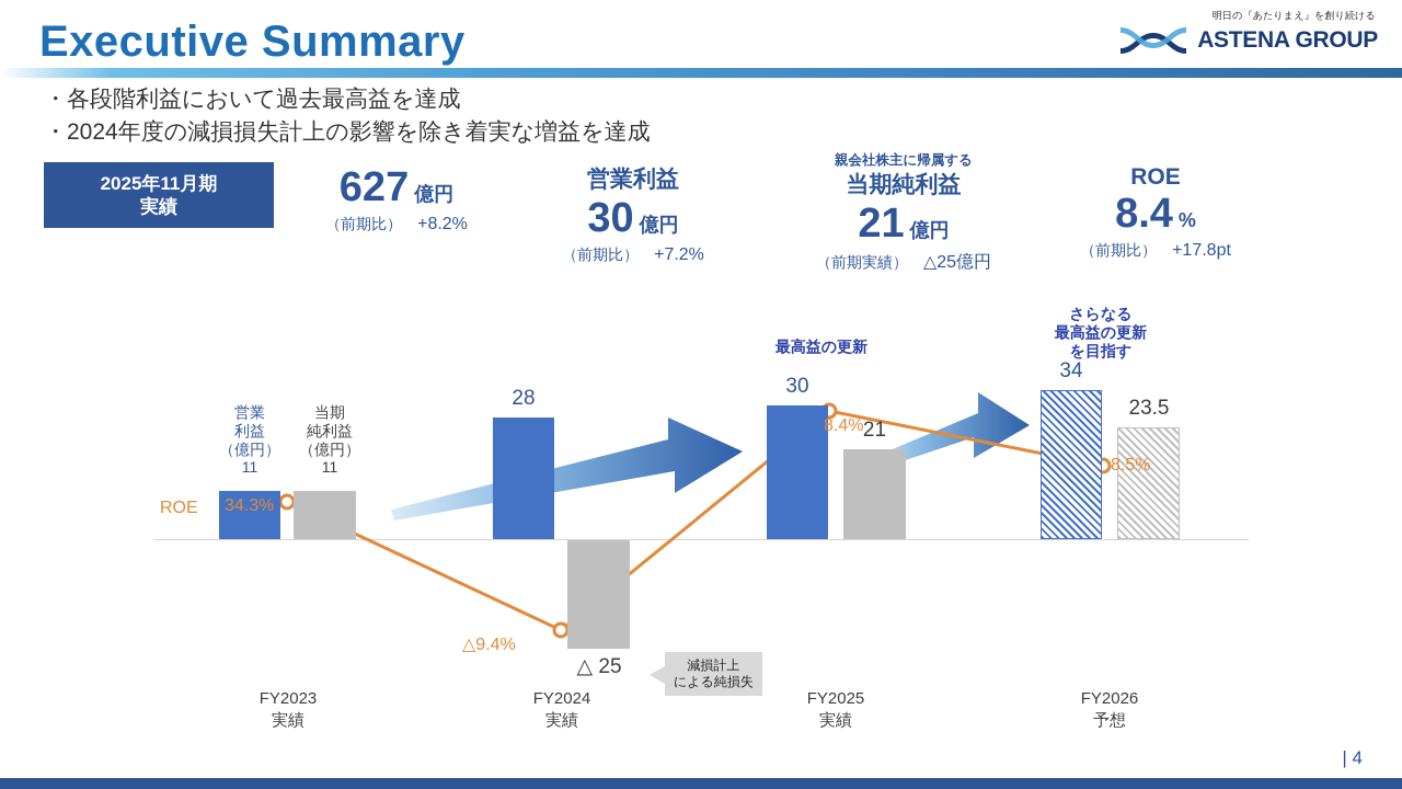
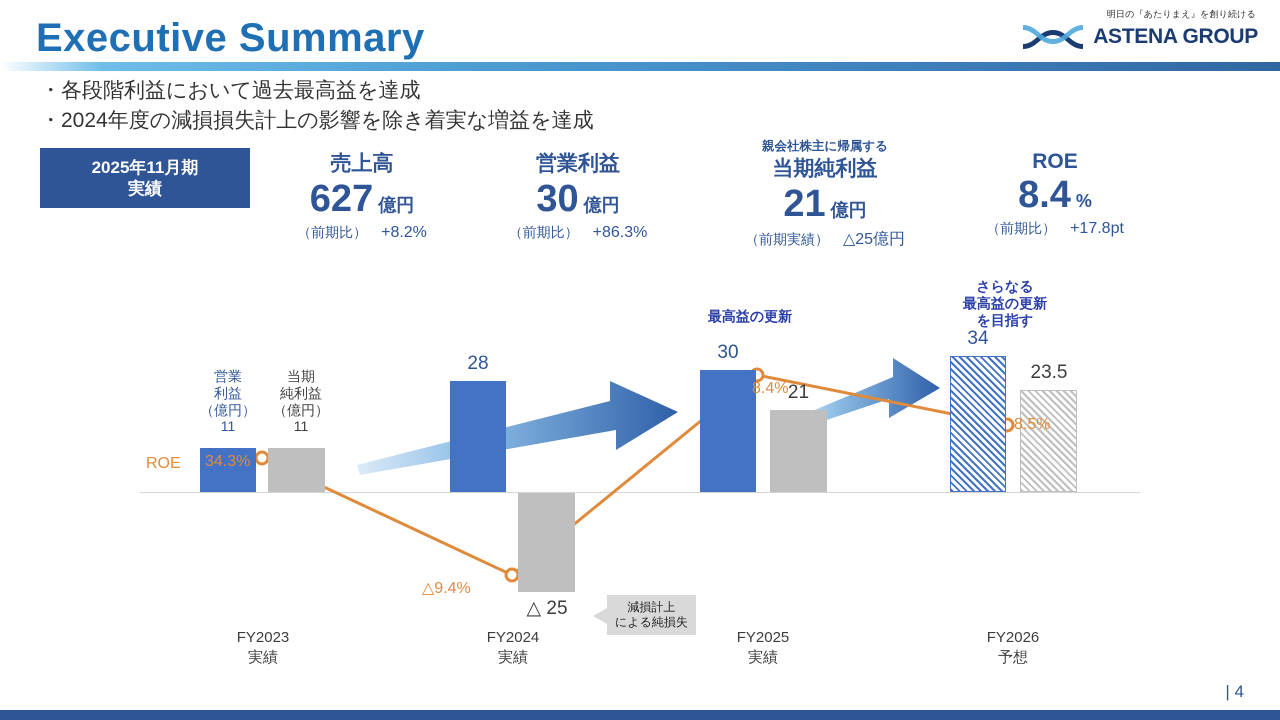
  Executive Summary
  明日の『あたりまえ』を創り続ける
  ASTENA GROUP
  ・各段階利益において過去最高益を達成
  ・2024年度の減損損失計上の影響を除き着実な増益を達成
  2025年11月期
  実績
+ 売上高
  627
  億円
  （前期比）
  +8.2%
  営業利益
  30
  億円
  （前期比）
- +7.2%
+ +86.3%
  親会社株主に帰属する
  当期純利益
  21
  億円
  （前期実績）
  △25億円
  ROE
  8.4
  %
  （前期比）
  +17.8pt
  営業
  利益
  （億円）
  11
  当期
  純利益
  （億円）
  11
  ROE
  34.3%
  28
  △ 25
  △9.4%
  減損計上
  による純損失
  30
  21
  8.4%
  最高益の更新
  34
  23.5
  8.5%
  さらなる
  最高益の更新
  を目指す
  FY2023
  実績
  FY2024
  実績
  FY2025
  実績
  FY2026
  予想
  | 4
